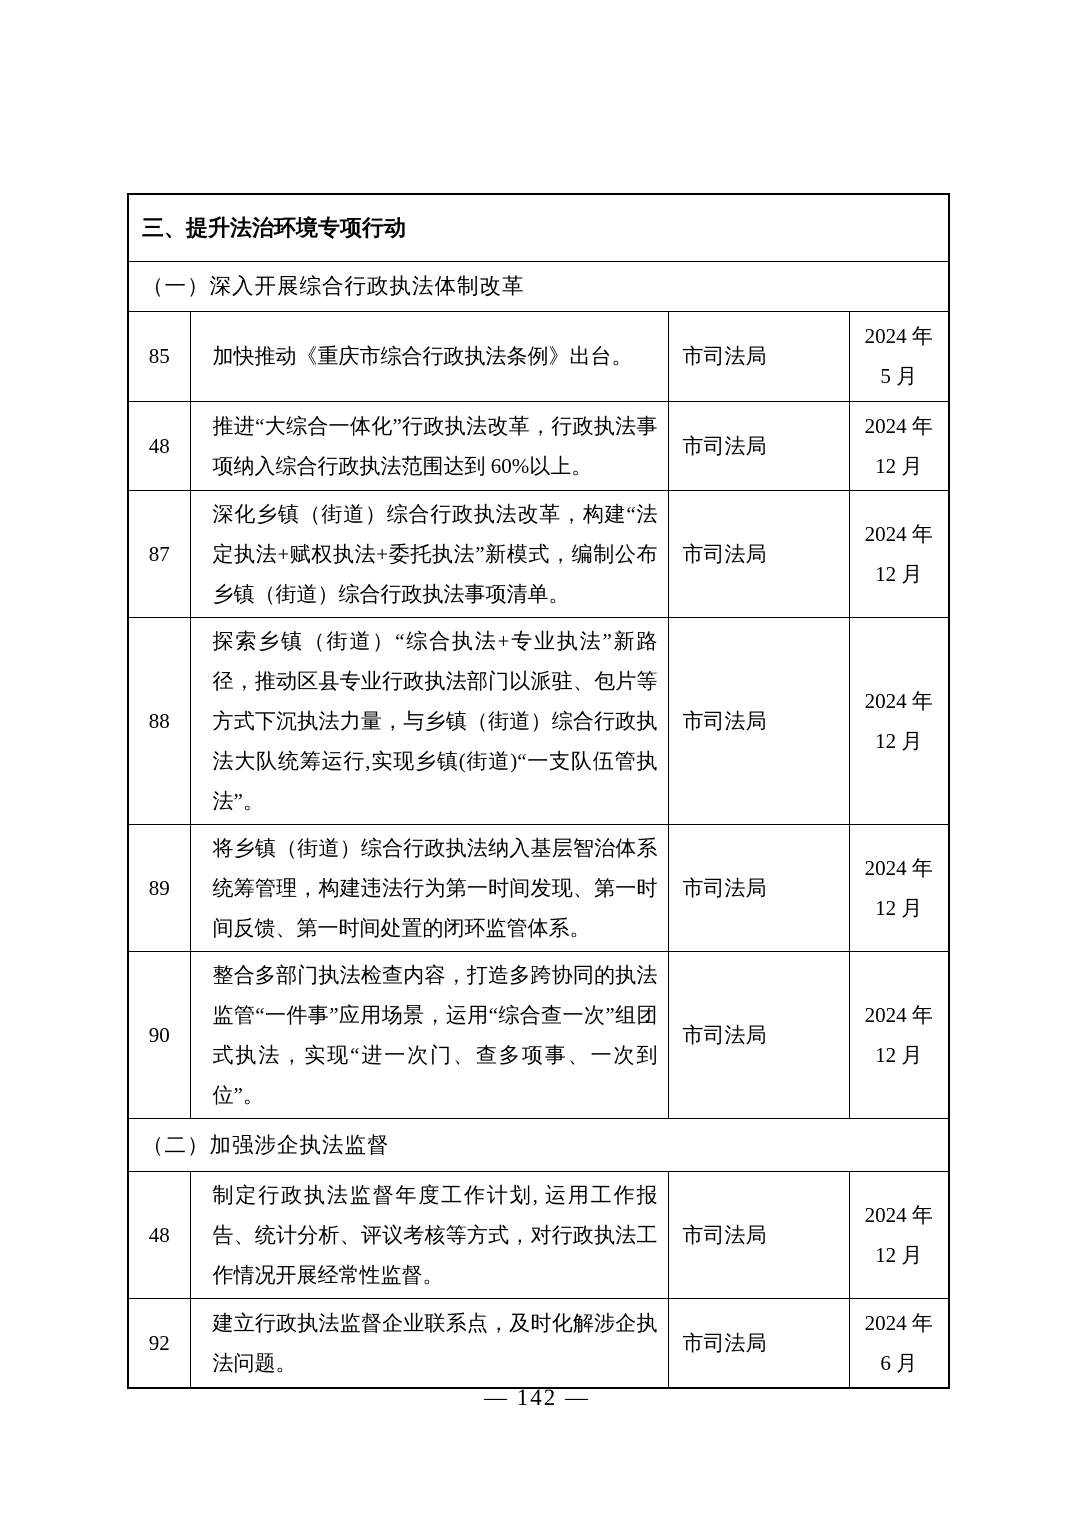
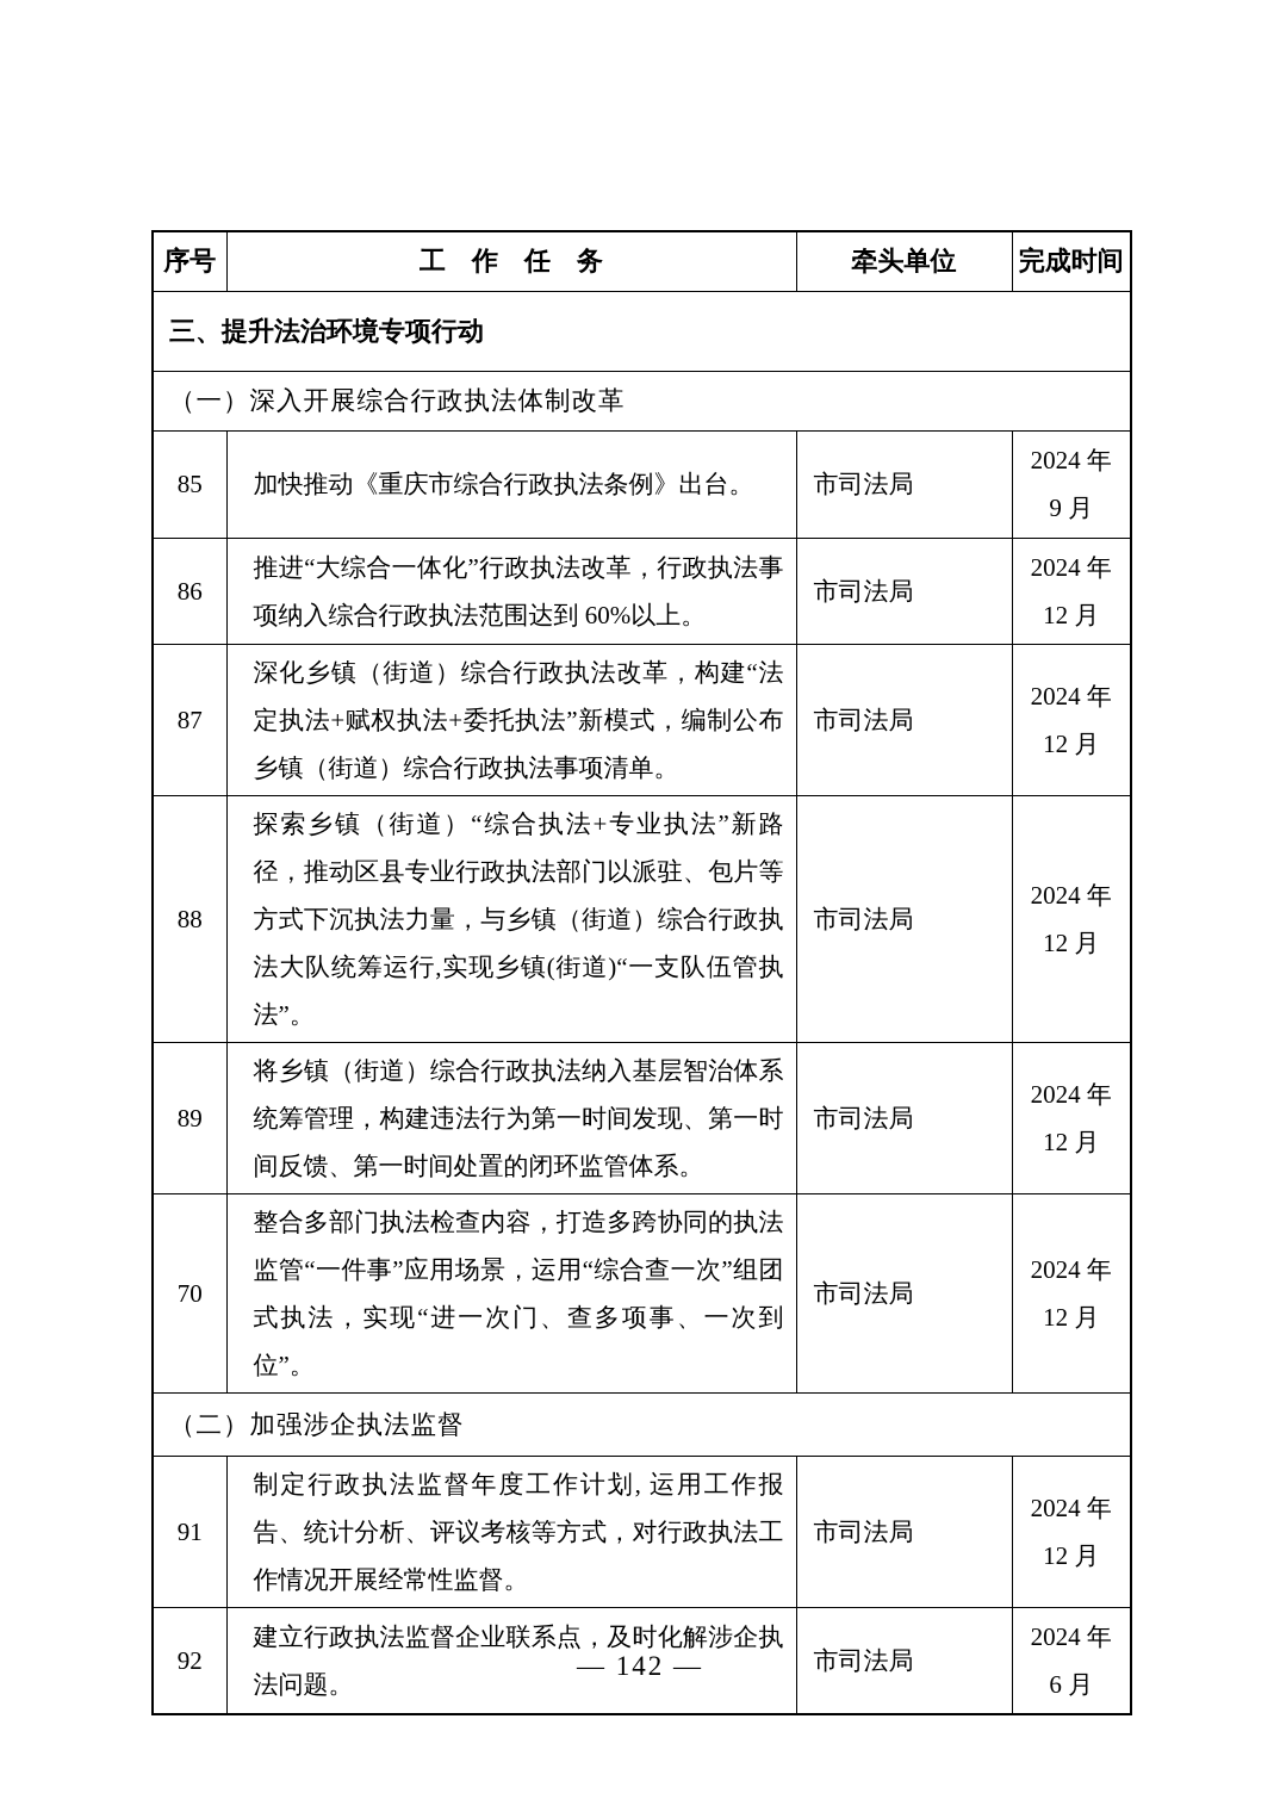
+ 序号	工 作 任 务	牵头单位	完成时间
  三、提升法治环境专项行动
  （一）深入开展综合行政执法体制改革
- 85	加快推动《重庆市综合行政执法条例》出台。	市司法局	2024 年 5 月
+ 85	加快推动《重庆市综合行政执法条例》出台。	市司法局	2024 年 9 月
- 48	推进“大综合一体化”行政执法改革，行政执法事项纳入综合行政执法范围达到 60%以上。	市司法局	2024 年 12 月
+ 86	推进“大综合一体化”行政执法改革，行政执法事项纳入综合行政执法范围达到 60%以上。	市司法局	2024 年 12 月
  87	深化乡镇（街道）综合行政执法改革，构建“法定执法+赋权执法+委托执法”新模式，编制公布乡镇（街道）综合行政执法事项清单。	市司法局	2024 年 12 月
  88	探索乡镇（街道）“综合执法+专业执法”新路径，推动区县专业行政执法部门以派驻、包片等方式下沉执法力量，与乡镇（街道）综合行政执法大队统筹运行,实现乡镇(街道)“一支队伍管执法”。	市司法局	2024 年 12 月
  89	将乡镇（街道）综合行政执法纳入基层智治体系统筹管理，构建违法行为第一时间发现、第一时间反馈、第一时间处置的闭环监管体系。	市司法局	2024 年 12 月
- 90	整合多部门执法检查内容，打造多跨协同的执法监管“一件事”应用场景，运用“综合查一次”组团式执法，实现“进一次门、查多项事、一次到位”。	市司法局	2024 年 12 月
+ 70	整合多部门执法检查内容，打造多跨协同的执法监管“一件事”应用场景，运用“综合查一次”组团式执法，实现“进一次门、查多项事、一次到位”。	市司法局	2024 年 12 月
  （二）加强涉企执法监督
- 48	制定行政执法监督年度工作计划, 运用工作报告、统计分析、评议考核等方式，对行政执法工作情况开展经常性监督。	市司法局	2024 年 12 月
+ 91	制定行政执法监督年度工作计划, 运用工作报告、统计分析、评议考核等方式，对行政执法工作情况开展经常性监督。	市司法局	2024 年 12 月
  92	建立行政执法监督企业联系点，及时化解涉企执法问题。	市司法局	2024 年 6 月
  — 142 —
